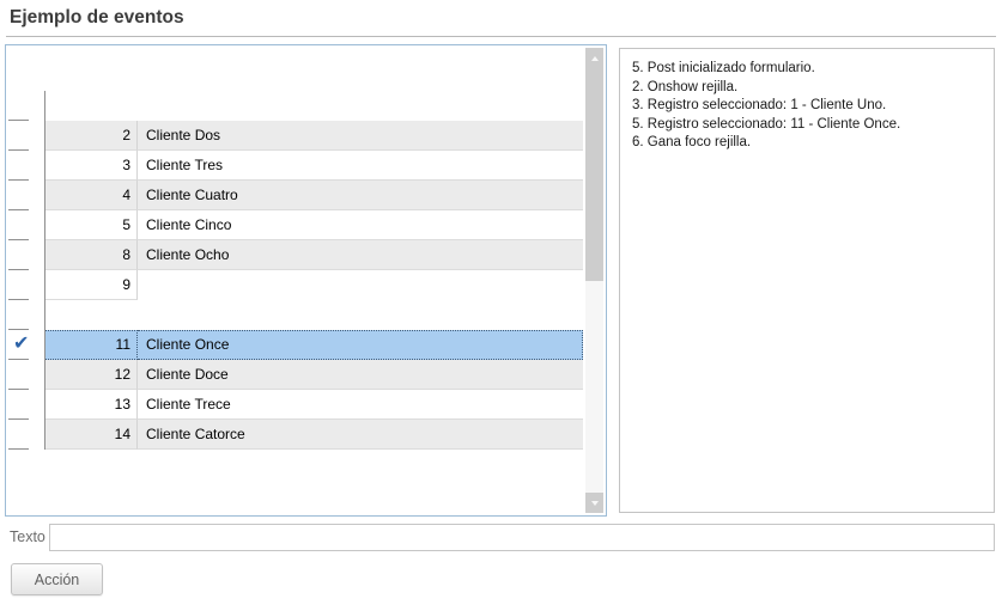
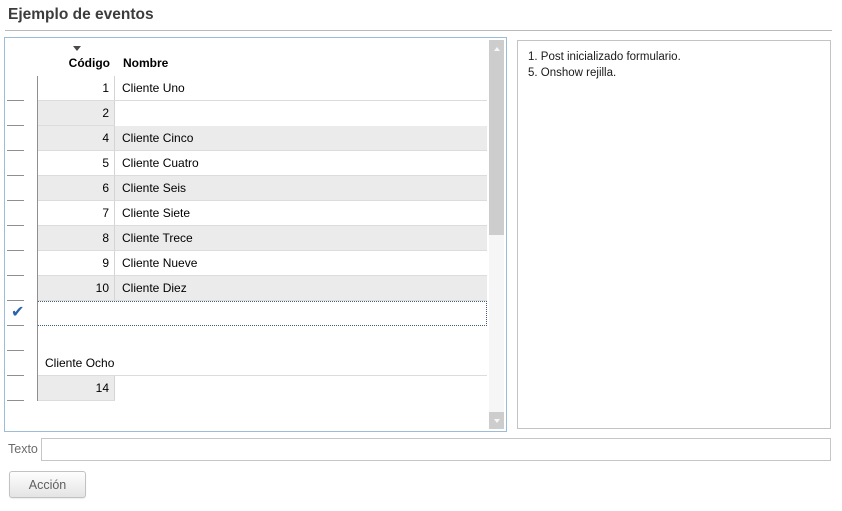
  Ejemplo de eventos
+ Código
+ Nombre
+ 1
+ Cliente Uno
  2
- Cliente Dos
- 3
- Cliente Tres
  4
- Cliente Cuatro
+ Cliente Cinco
  5
- Cliente Cinco
+ Cliente Cuatro
+ 6
+ Cliente Seis
+ 7
+ Cliente Siete
  8
- Cliente Ocho
+ Cliente Trece
  9
+ Cliente Nueve
+ 10
+ Cliente Diez
  ✔
- 11
- Cliente Once
- 12
- Cliente Doce
- 13
- Cliente Trece
+ Cliente Ocho
  14
- Cliente Catorce
- 5. Post inicializado formulario.
+ 1. Post inicializado formulario.
- 2. Onshow rejilla.
+ 5. Onshow rejilla.
- 3. Registro seleccionado: 1 - Cliente Uno.
- 5. Registro seleccionado: 11 - Cliente Once.
- 6. Gana foco rejilla.
  Texto
  Acción
